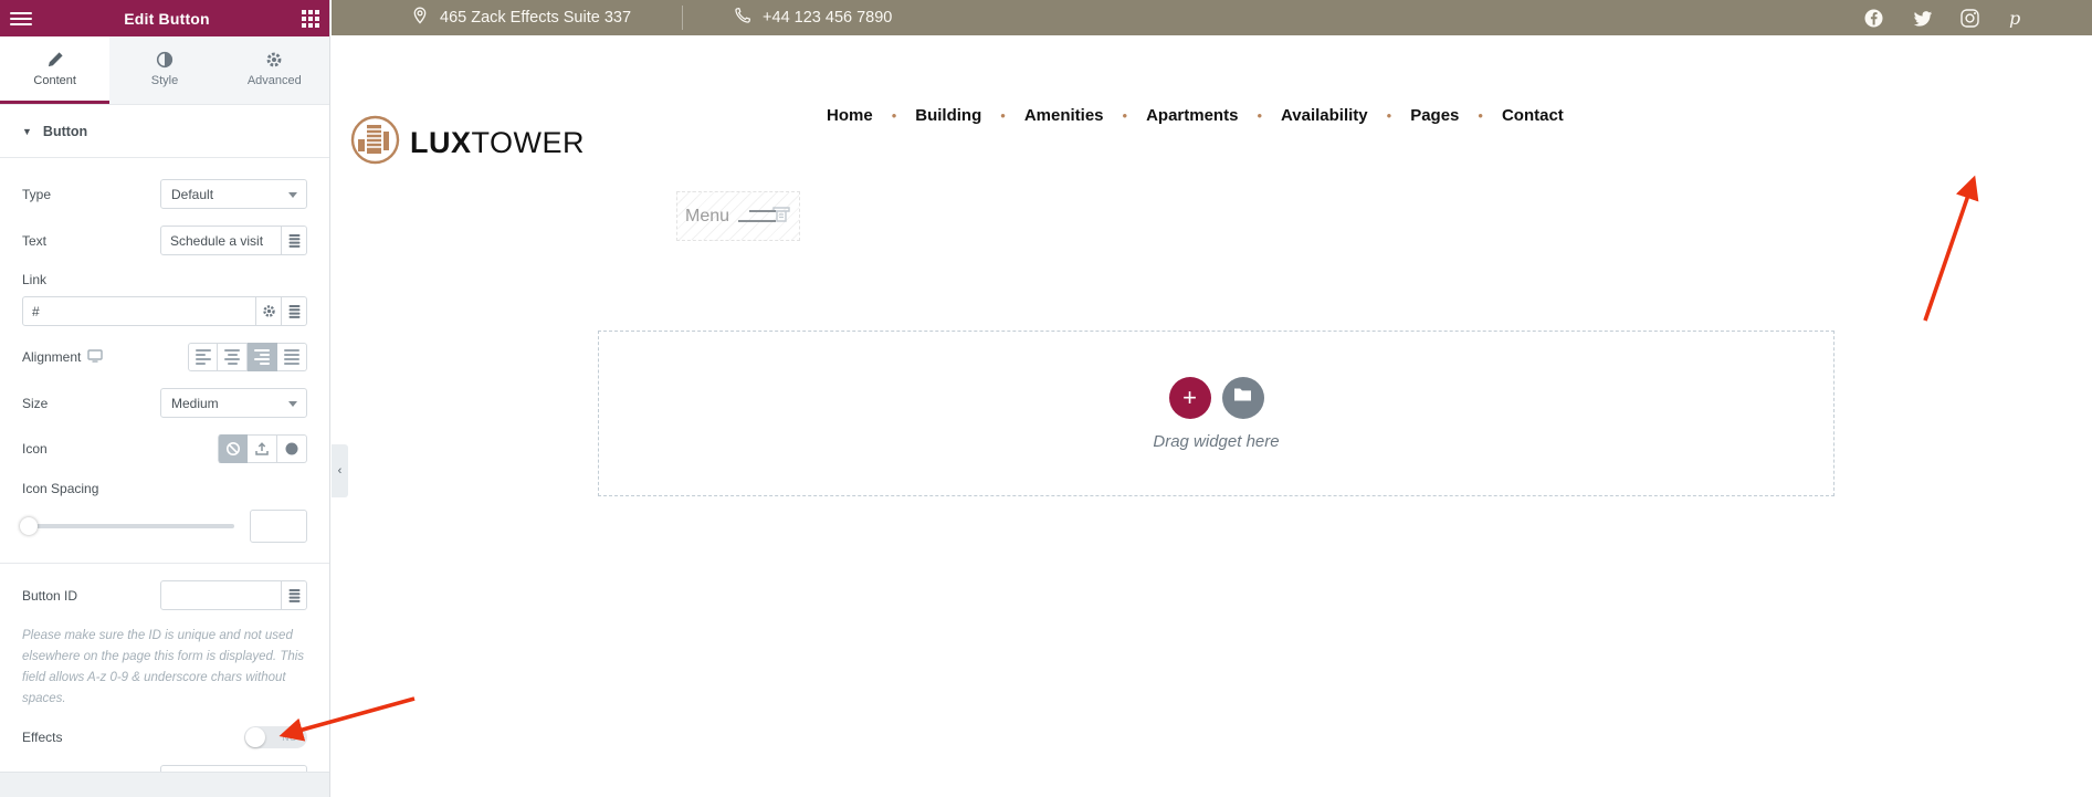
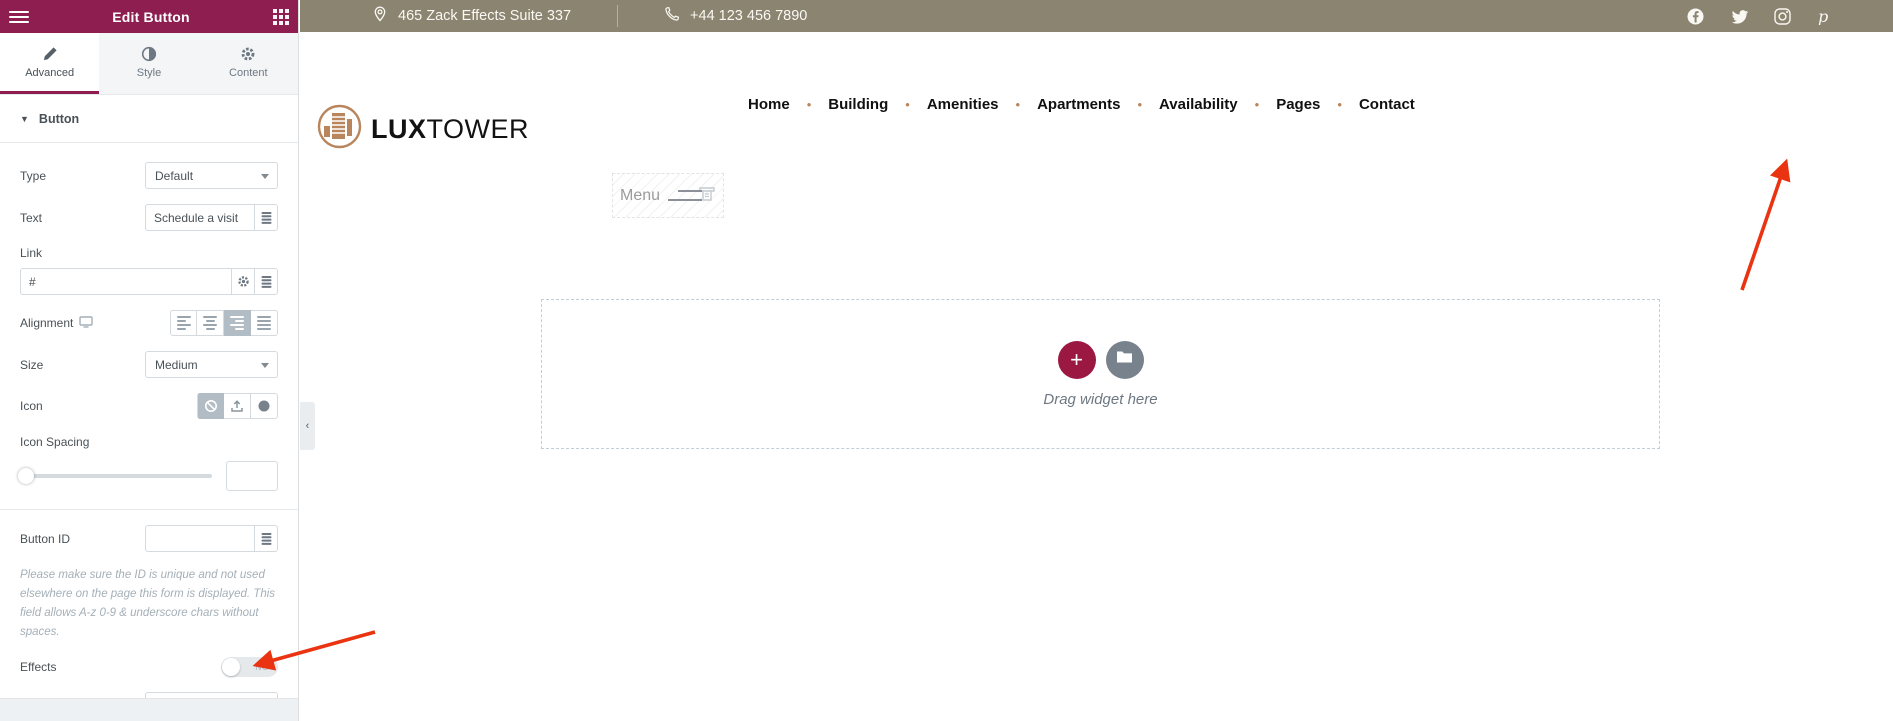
  Edit Button
- Content
+ Advanced
  Style
- Advanced
+ Content
  ▼
  Button
  Type
  Default
  Text
  Schedule a visit
  Link
  #
  Alignment
  Size
  Medium
  Icon
  Icon Spacing
  Button ID
  Please make sure the ID is unique and not used elsewhere on the page this form is displayed. This field allows A-z 0-9 & underscore chars without spaces.
  Effects
  NO
  ‹
  465 Zack Effects Suite 337
  +44 123 456 7890
  p
  LUXTOWER
  Home
  •
  Building
  •
  Amenities
  •
  Apartments
  •
  Availability
  •
  Pages
  •
  Contact
  Menu
  +
  Drag widget here
